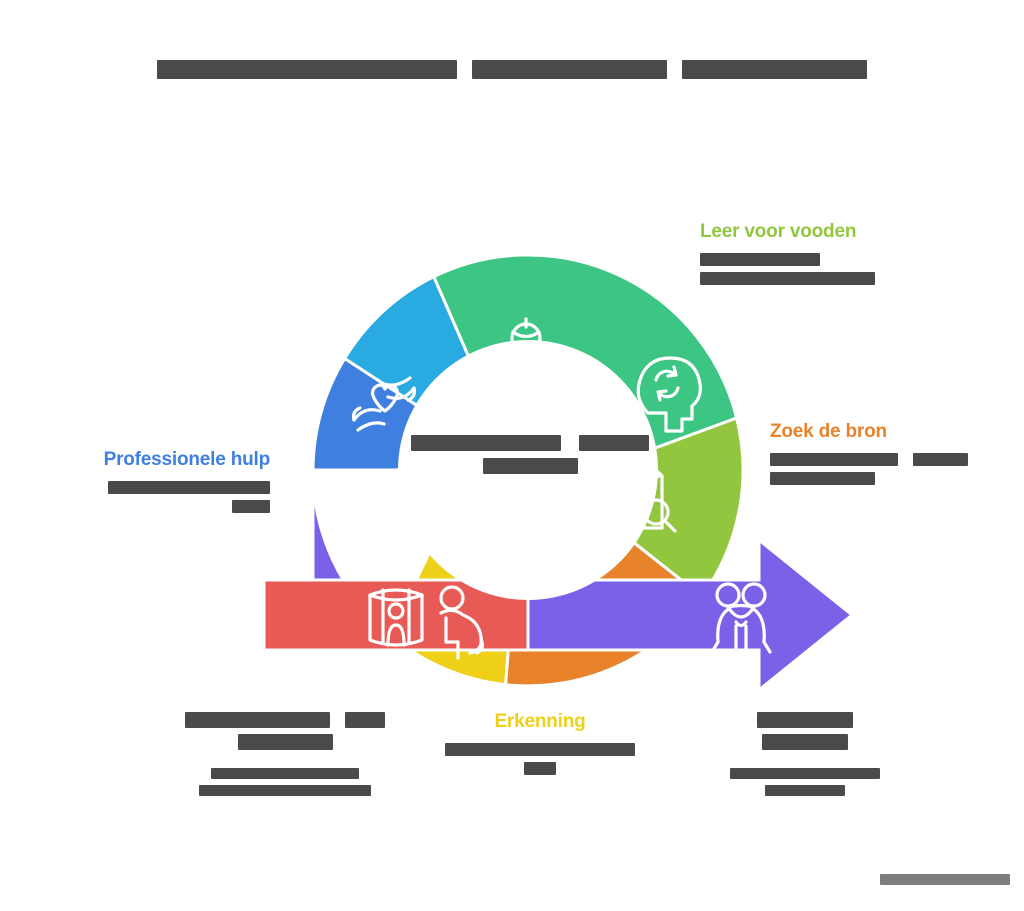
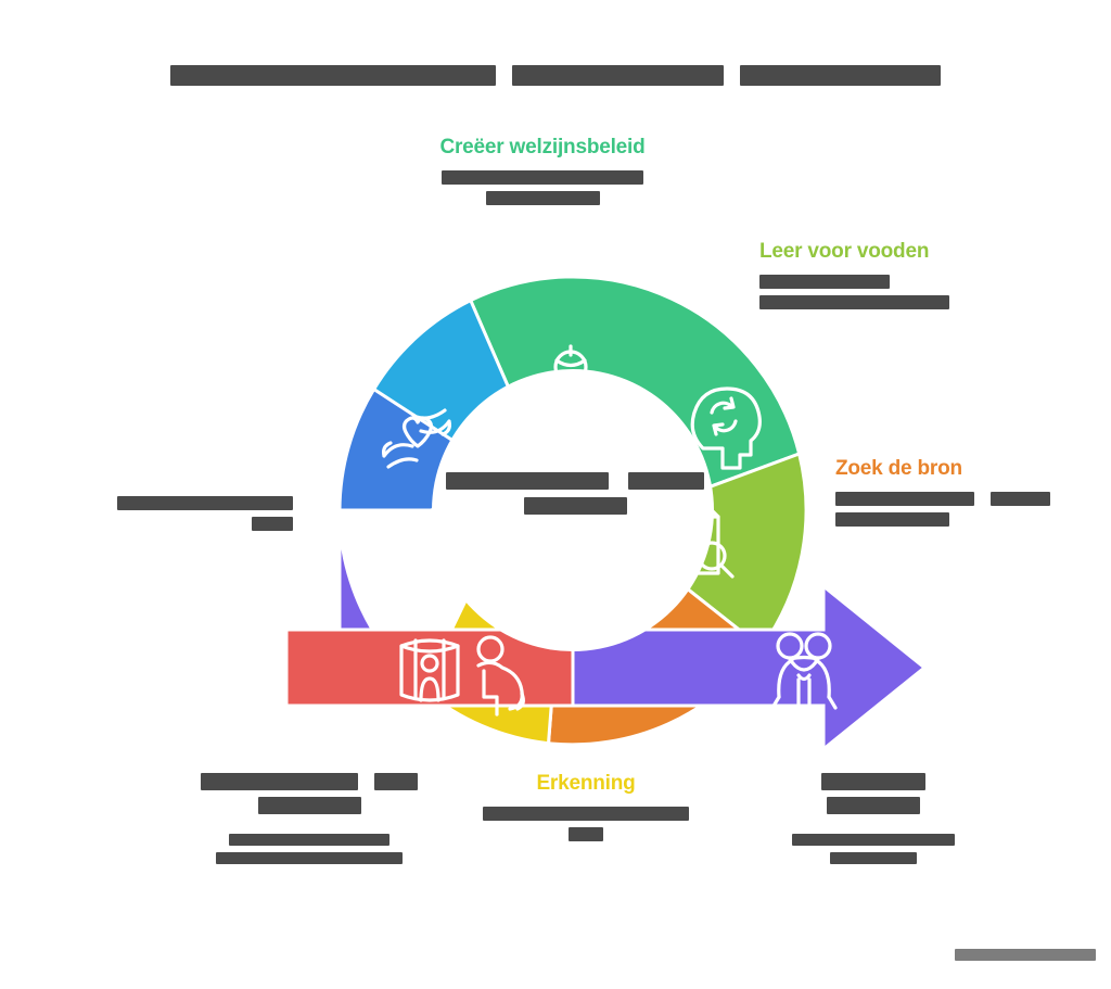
+ Creëer welzijnsbeleid
  Leer voor vooden
  Zoek de bron
  Erkenning
- Professionele hulp
